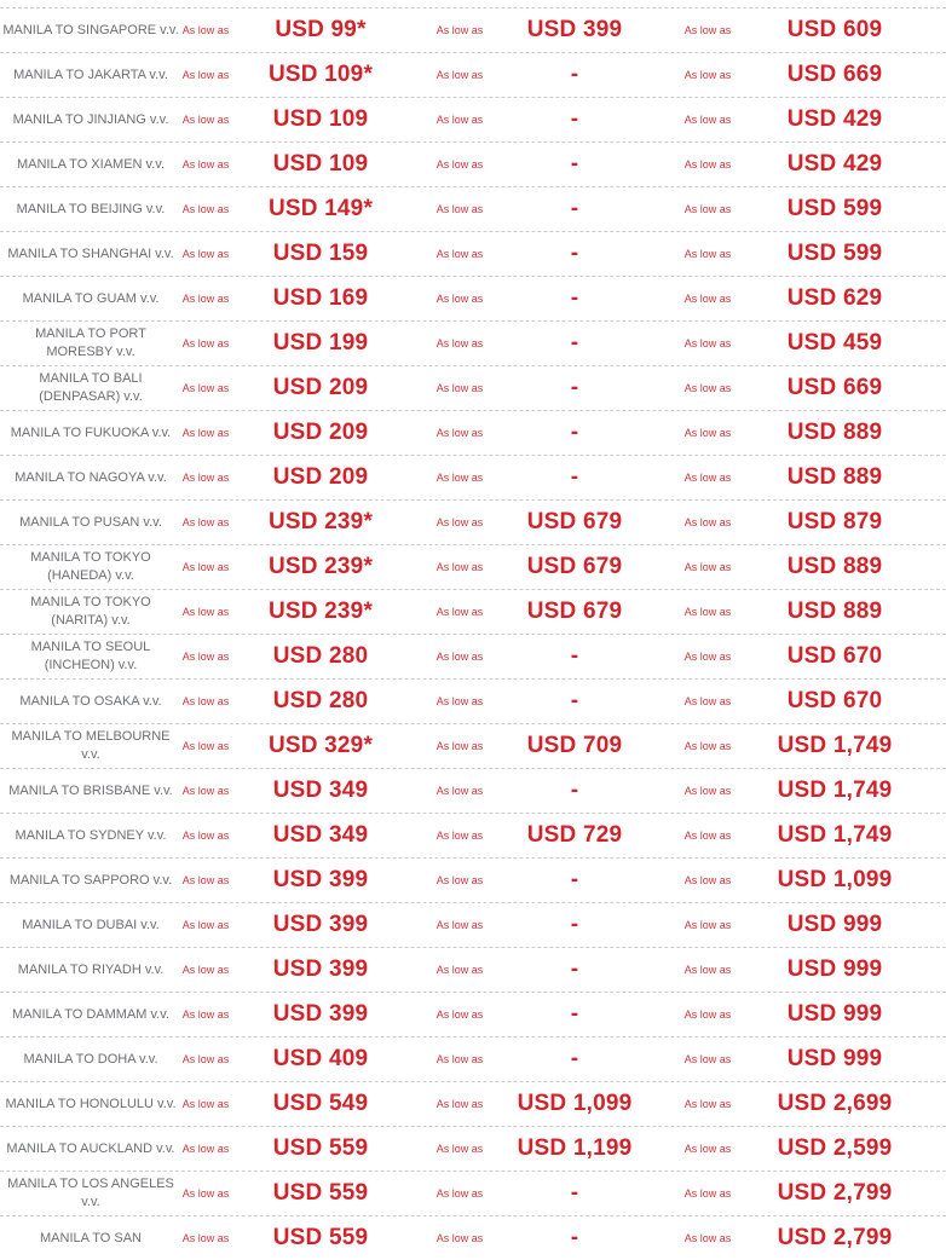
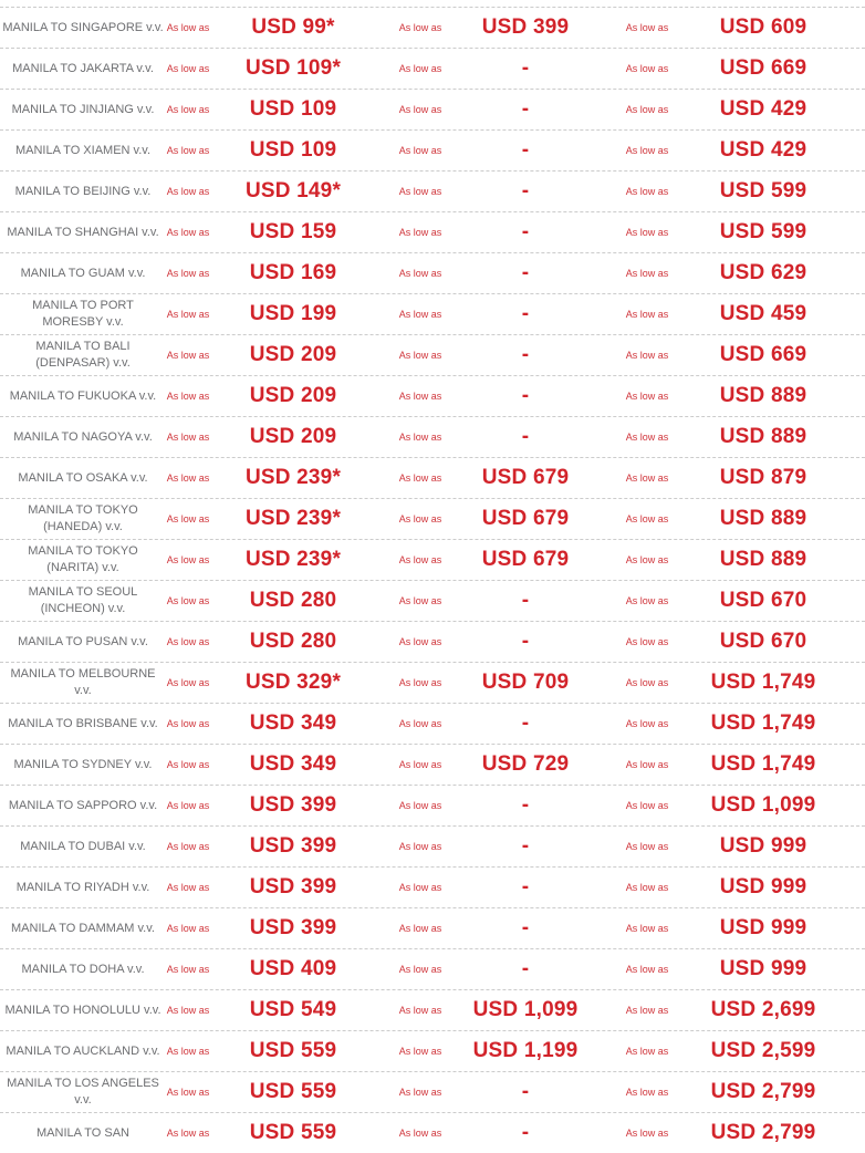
  MANILA TO SINGAPORE v.v.
  As low as
  USD 99*
  As low as
  USD 399
  As low as
  USD 609
  MANILA TO JAKARTA v.v.
  As low as
  USD 109*
  As low as
  -
  As low as
  USD 669
  MANILA TO JINJIANG v.v.
  As low as
  USD 109
  As low as
  -
  As low as
  USD 429
  MANILA TO XIAMEN v.v.
  As low as
  USD 109
  As low as
  -
  As low as
  USD 429
  MANILA TO BEIJING v.v.
  As low as
  USD 149*
  As low as
  -
  As low as
  USD 599
  MANILA TO SHANGHAI v.v.
  As low as
  USD 159
  As low as
  -
  As low as
  USD 599
  MANILA TO GUAM v.v.
  As low as
  USD 169
  As low as
  -
  As low as
  USD 629
  MANILA TO PORT
  MORESBY v.v.
  As low as
  USD 199
  As low as
  -
  As low as
  USD 459
  MANILA TO BALI
  (DENPASAR) v.v.
  As low as
  USD 209
  As low as
  -
  As low as
  USD 669
  MANILA TO FUKUOKA v.v.
  As low as
  USD 209
  As low as
  -
  As low as
  USD 889
  MANILA TO NAGOYA v.v.
  As low as
  USD 209
  As low as
  -
  As low as
  USD 889
- MANILA TO PUSAN v.v.
+ MANILA TO OSAKA v.v.
  As low as
  USD 239*
  As low as
  USD 679
  As low as
  USD 879
  MANILA TO TOKYO
  (HANEDA) v.v.
  As low as
  USD 239*
  As low as
  USD 679
  As low as
  USD 889
  MANILA TO TOKYO
  (NARITA) v.v.
  As low as
  USD 239*
  As low as
  USD 679
  As low as
  USD 889
  MANILA TO SEOUL
  (INCHEON) v.v.
  As low as
  USD 280
  As low as
  -
  As low as
  USD 670
- MANILA TO OSAKA v.v.
+ MANILA TO PUSAN v.v.
  As low as
  USD 280
  As low as
  -
  As low as
  USD 670
  MANILA TO MELBOURNE
  v.v.
  As low as
  USD 329*
  As low as
  USD 709
  As low as
  USD 1,749
  MANILA TO BRISBANE v.v.
  As low as
  USD 349
  As low as
  -
  As low as
  USD 1,749
  MANILA TO SYDNEY v.v.
  As low as
  USD 349
  As low as
  USD 729
  As low as
  USD 1,749
  MANILA TO SAPPORO v.v.
  As low as
  USD 399
  As low as
  -
  As low as
  USD 1,099
  MANILA TO DUBAI v.v.
  As low as
  USD 399
  As low as
  -
  As low as
  USD 999
  MANILA TO RIYADH v.v.
  As low as
  USD 399
  As low as
  -
  As low as
  USD 999
  MANILA TO DAMMAM v.v.
  As low as
  USD 399
  As low as
  -
  As low as
  USD 999
  MANILA TO DOHA v.v.
  As low as
  USD 409
  As low as
  -
  As low as
  USD 999
  MANILA TO HONOLULU v.v.
  As low as
  USD 549
  As low as
  USD 1,099
  As low as
  USD 2,699
  MANILA TO AUCKLAND v.v.
  As low as
  USD 559
  As low as
  USD 1,199
  As low as
  USD 2,599
  MANILA TO LOS ANGELES
  v.v.
  As low as
  USD 559
  As low as
  -
  As low as
  USD 2,799
  MANILA TO SAN
  As low as
  USD 559
  As low as
  -
  As low as
  USD 2,799
